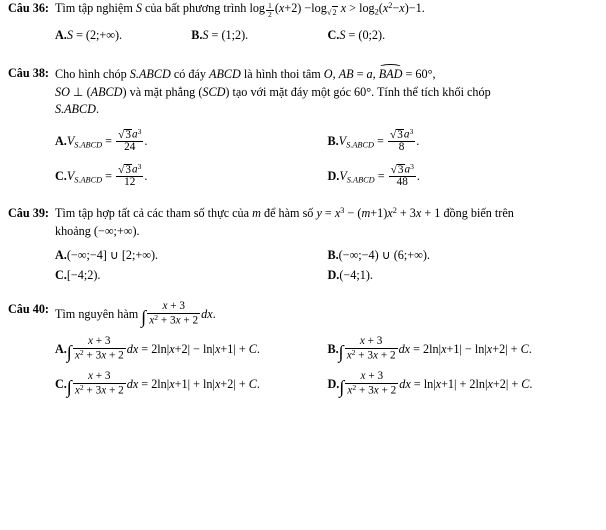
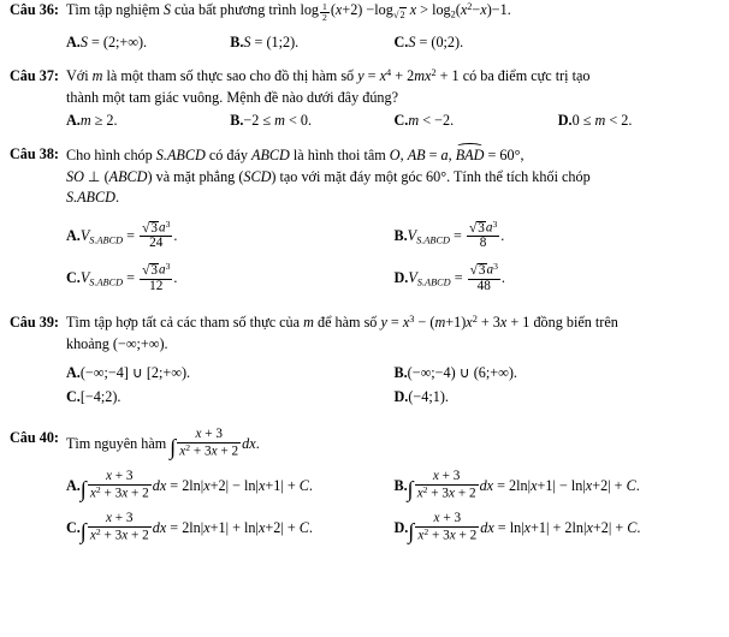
  Câu 36:
  Tìm tập nghiệm S của bất phương trình log
  1
  2
  (x+2) −log√2 x > log2(x2−x)−1.
  A.S = (2;+∞).
  B.S = (1;2).
  C.S = (0;2).
+ Câu 37:
+ Với m là một tham số thực sao cho đồ thị hàm số y = x4 + 2mx2 + 1 có ba điểm cực trị tạo
+ thành một tam giác vuông. Mệnh đề nào dưới đây đúng?
+ A.m ≥ 2.
+ B.−2 ≤ m < 0.
+ C.m < −2.
+ D.0 ≤ m < 2.
  Câu 38:
  Cho hình chóp S.ABCD có đáy ABCD là hình thoi tâm O, AB = a, BAD = 60°,
  SO ⊥ (ABCD) và mặt phẳng (SCD) tạo với mặt đáy một góc 60°. Tính thể tích khối chóp
  S.ABCD.
  A.VS.ABCD =
  √3a3
  24
  .
  B.VS.ABCD =
  √3a3
  8
  .
  C.VS.ABCD =
  √3a3
  12
  .
  D.VS.ABCD =
  √3a3
  48
  .
  Câu 39:
  Tìm tập hợp tất cả các tham số thực của m để hàm số y = x3 − (m+1)x2 + 3x + 1 đồng biến trên
  khoảng (−∞;+∞).
  A.(−∞;−4] ∪ [2;+∞).
  B.(−∞;−4) ∪ (6;+∞).
  C.[−4;2).
  D.(−4;1).
  Câu 40:
  Tìm nguyên hàm ∫
  x + 3
  x2 + 3x + 2
  dx.
  A.∫
  x + 3
  x2 + 3x + 2
  dx = 2ln|x+2| − ln|x+1| + C.
  B.∫
  x + 3
  x2 + 3x + 2
  dx = 2ln|x+1| − ln|x+2| + C.
  C.∫
  x + 3
  x2 + 3x + 2
  dx = 2ln|x+1| + ln|x+2| + C.
  D.∫
  x + 3
  x2 + 3x + 2
  dx = ln|x+1| + 2ln|x+2| + C.
